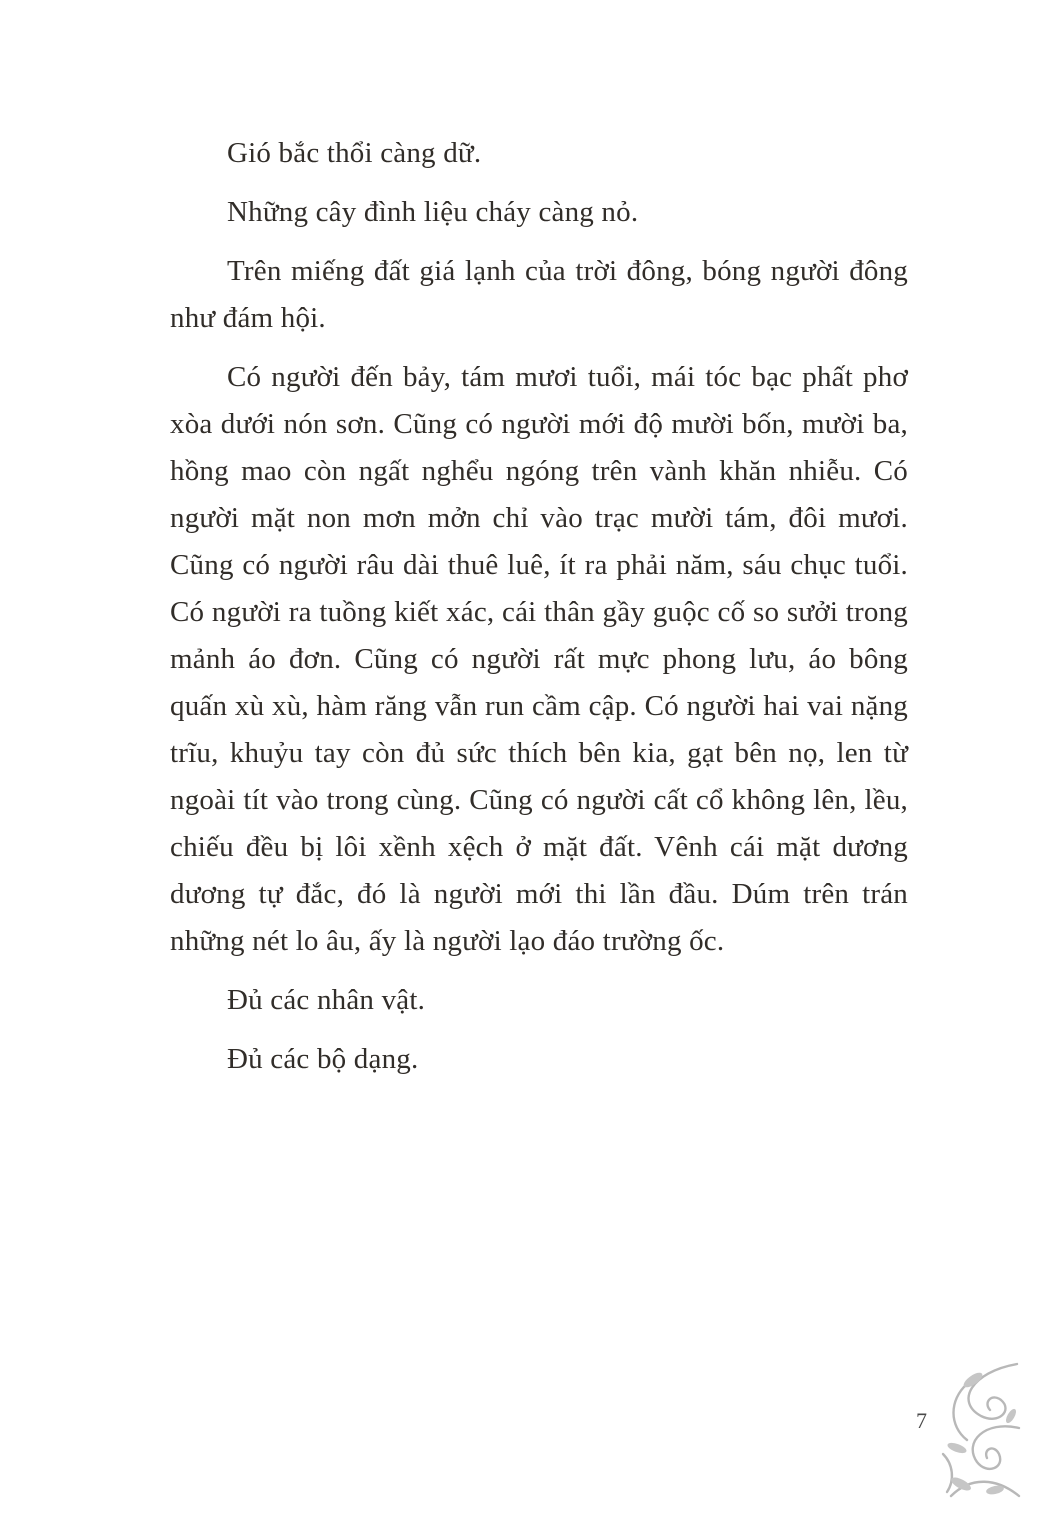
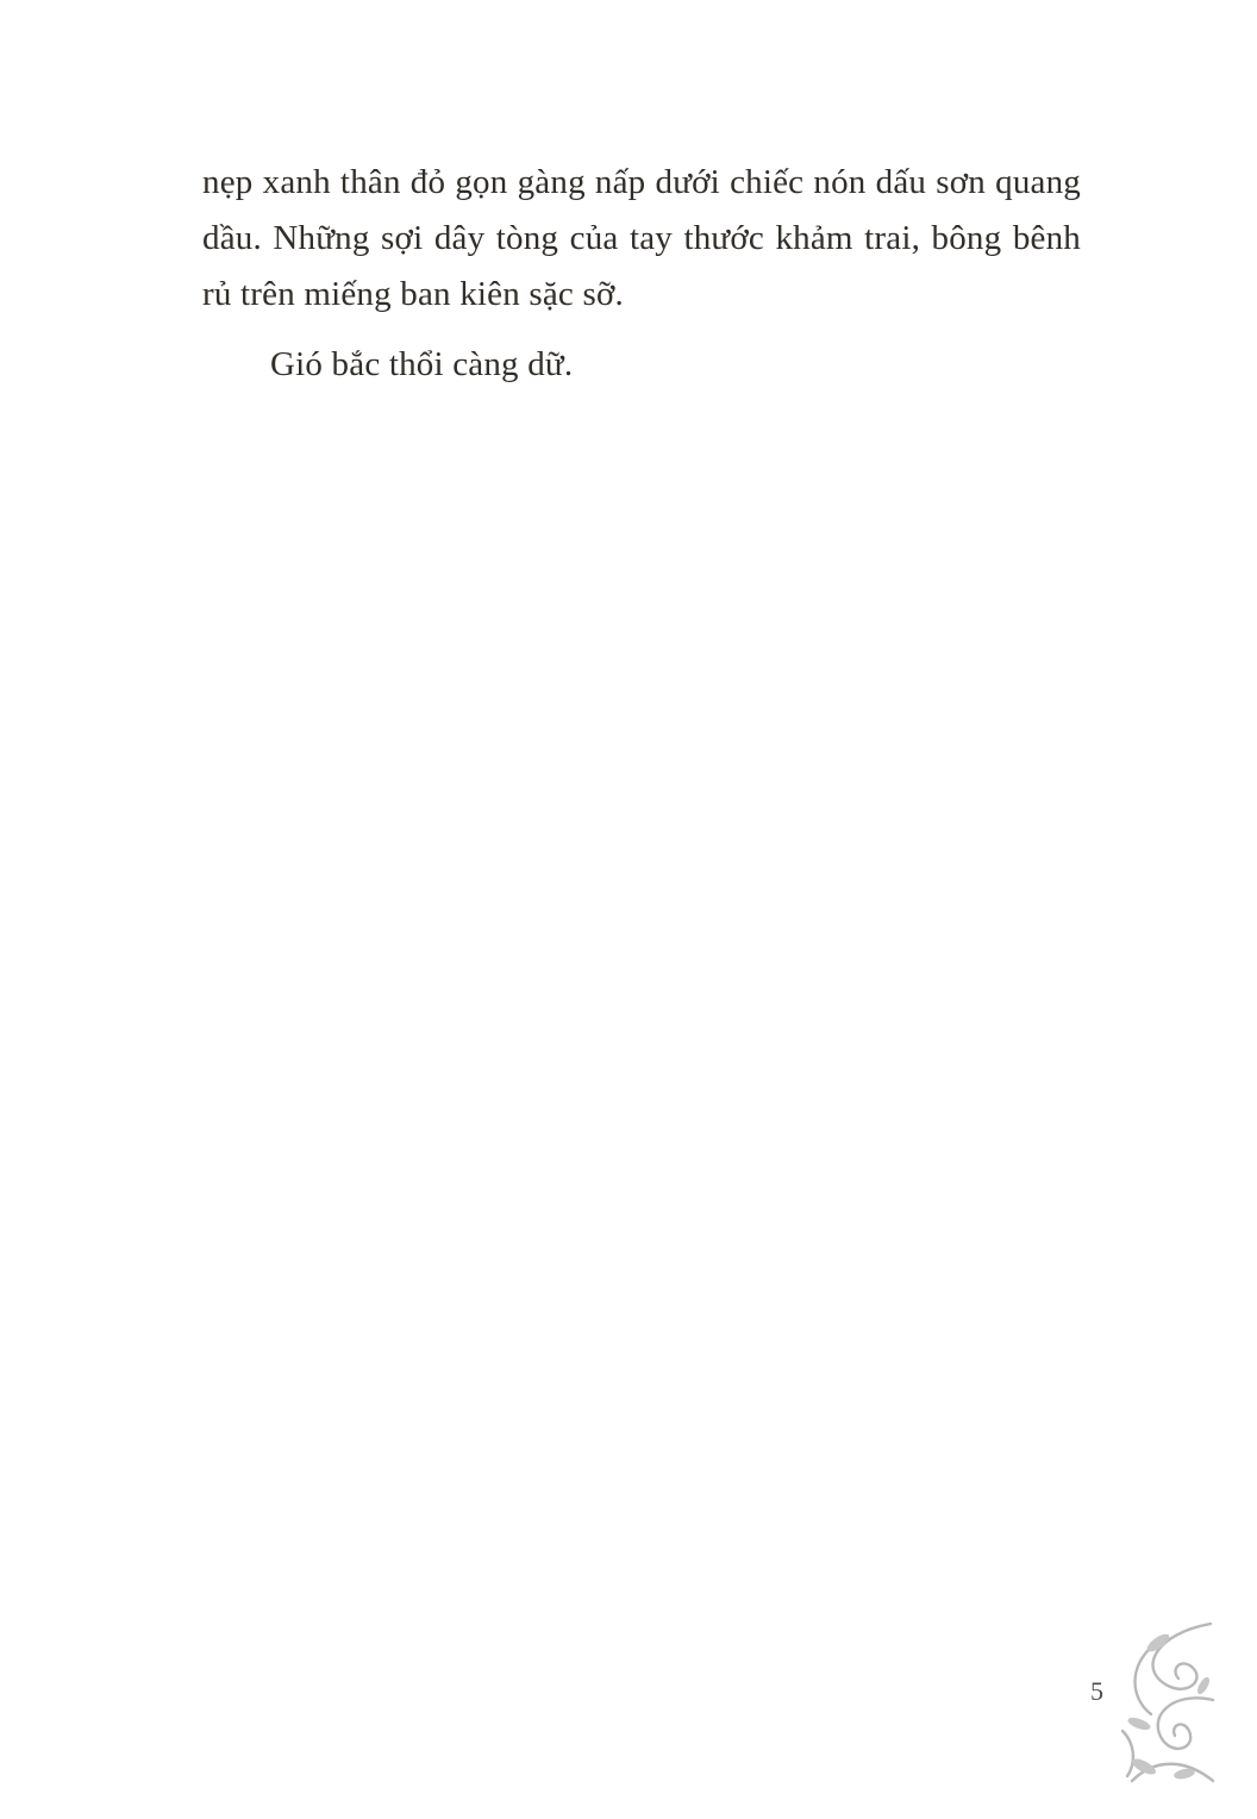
+ nẹp xanh thân đỏ gọn gàng nấp dưới chiếc nón dấu sơn quang dầu. Những sợi dây tòng của tay thước khảm trai, bông bênh rủ trên miếng ban kiên sặc sỡ.
  Gió bắc thổi càng dữ.
- Những cây đình liệu cháy càng nỏ.
- Trên miếng đất giá lạnh của trời đông, bóng người đông như đám hội.
- Có người đến bảy, tám mươi tuổi, mái tóc bạc phất phơ xòa dưới nón sơn. Cũng có người mới độ mười bốn, mười ba, hồng mao còn ngất nghểu ngóng trên vành khăn nhiễu. Có người mặt non mơn mởn chỉ vào trạc mười tám, đôi mươi. Cũng có người râu dài thuê luê, ít ra phải năm, sáu chục tuổi. Có người ra tuồng kiết xác, cái thân gầy guộc cố so sưởi trong mảnh áo đơn. Cũng có người rất mực phong lưu, áo bông quấn xù xù, hàm răng vẫn run cầm cập. Có người hai vai nặng trĩu, khuỷu tay còn đủ sức thích bên kia, gạt bên nọ, len từ ngoài tít vào trong cùng. Cũng có người cất cổ không lên, lều, chiếu đều bị lôi xềnh xệch ở mặt đất. Vênh cái mặt dương dương tự đắc, đó là người mới thi lần đầu. Dúm trên trán những nét lo âu, ấy là người lạo đáo trường ốc.
- Đủ các nhân vật.
- Đủ các bộ dạng.
- 7
+ 5
